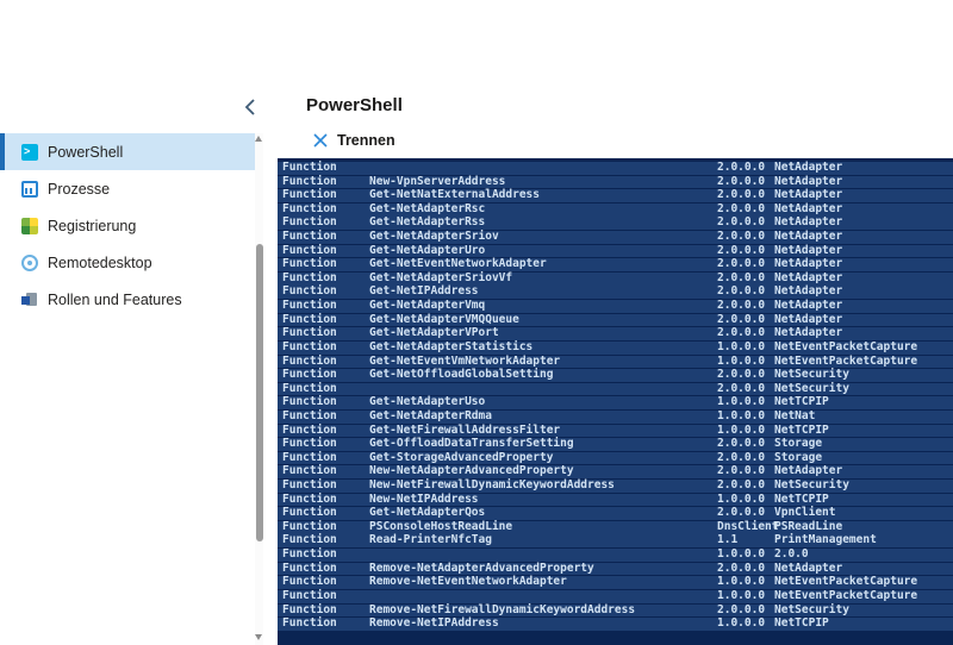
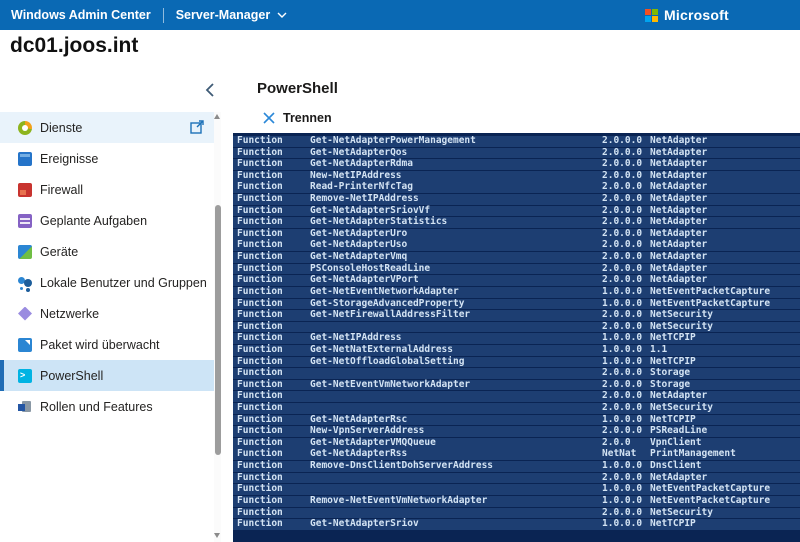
+ Windows Admin Center
+ Server-Manager
+ Microsoft
+ dc01.joos.int
+ Dienste
+ Ereignisse
+ Firewall
+ Geplante Aufgaben
+ Geräte
+ Lokale Benutzer und Gruppen
+ Netzwerke
+ Paket wird überwacht
  PowerShell
- Prozesse
- Registrierung
- Remotedesktop
  Rollen und Features
  PowerShell
  Trennen
  Function
+ Get-NetAdapterPowerManagement
  2.0.0.0
  NetAdapter
  Function
- New-VpnServerAddress
+ Get-NetAdapterQos
  2.0.0.0
  NetAdapter
  Function
- Get-NetNatExternalAddress
+ Get-NetAdapterRdma
  2.0.0.0
  NetAdapter
  Function
- Get-NetAdapterRsc
+ New-NetIPAddress
  2.0.0.0
  NetAdapter
  Function
- Get-NetAdapterRss
+ Read-PrinterNfcTag
  2.0.0.0
  NetAdapter
  Function
- Get-NetAdapterSriov
+ Remove-NetIPAddress
  2.0.0.0
  NetAdapter
  Function
- Get-NetAdapterUro
+ Get-NetAdapterSriovVf
  2.0.0.0
  NetAdapter
  Function
- Get-NetEventNetworkAdapter
+ Get-NetAdapterStatistics
  2.0.0.0
  NetAdapter
  Function
- Get-NetAdapterSriovVf
+ Get-NetAdapterUro
  2.0.0.0
  NetAdapter
  Function
- Get-NetIPAddress
+ Get-NetAdapterUso
  2.0.0.0
  NetAdapter
  Function
  Get-NetAdapterVmq
  2.0.0.0
  NetAdapter
  Function
- Get-NetAdapterVMQQueue
+ PSConsoleHostReadLine
  2.0.0.0
  NetAdapter
  Function
  Get-NetAdapterVPort
  2.0.0.0
  NetAdapter
  Function
- Get-NetAdapterStatistics
+ Get-NetEventNetworkAdapter
  1.0.0.0
  NetEventPacketCapture
  Function
- Get-NetEventVmNetworkAdapter
+ Get-StorageAdvancedProperty
  1.0.0.0
  NetEventPacketCapture
  Function
- Get-NetOffloadGlobalSetting
+ Get-NetFirewallAddressFilter
  2.0.0.0
  NetSecurity
  Function
  2.0.0.0
  NetSecurity
  Function
- Get-NetAdapterUso
+ Get-NetIPAddress
  1.0.0.0
  NetTCPIP
  Function
- Get-NetAdapterRdma
+ Get-NetNatExternalAddress
  1.0.0.0
- NetNat
+ 1.1
  Function
- Get-NetFirewallAddressFilter
+ Get-NetOffloadGlobalSetting
  1.0.0.0
  NetTCPIP
  Function
- Get-OffloadDataTransferSetting
  2.0.0.0
  Storage
  Function
- Get-StorageAdvancedProperty
+ Get-NetEventVmNetworkAdapter
  2.0.0.0
  Storage
  Function
- New-NetAdapterAdvancedProperty
  2.0.0.0
  NetAdapter
  Function
- New-NetFirewallDynamicKeywordAddress
  2.0.0.0
  NetSecurity
  Function
- New-NetIPAddress
+ Get-NetAdapterRsc
  1.0.0.0
  NetTCPIP
  Function
- Get-NetAdapterQos
+ New-VpnServerAddress
  2.0.0.0
- VpnClient
+ PSReadLine
  Function
- PSConsoleHostReadLine
+ Get-NetAdapterVMQQueue
- DnsClient
+ 2.0.0
- PSReadLine
+ VpnClient
  Function
- Read-PrinterNfcTag
+ Get-NetAdapterRss
- 1.1
+ NetNat
  PrintManagement
  Function
+ Remove-DnsClientDohServerAddress
  1.0.0.0
- 2.0.0
+ DnsClient
  Function
- Remove-NetAdapterAdvancedProperty
  2.0.0.0
  NetAdapter
  Function
- Remove-NetEventNetworkAdapter
  1.0.0.0
  NetEventPacketCapture
  Function
+ Remove-NetEventVmNetworkAdapter
  1.0.0.0
  NetEventPacketCapture
  Function
- Remove-NetFirewallDynamicKeywordAddress
  2.0.0.0
  NetSecurity
  Function
- Remove-NetIPAddress
+ Get-NetAdapterSriov
  1.0.0.0
  NetTCPIP
